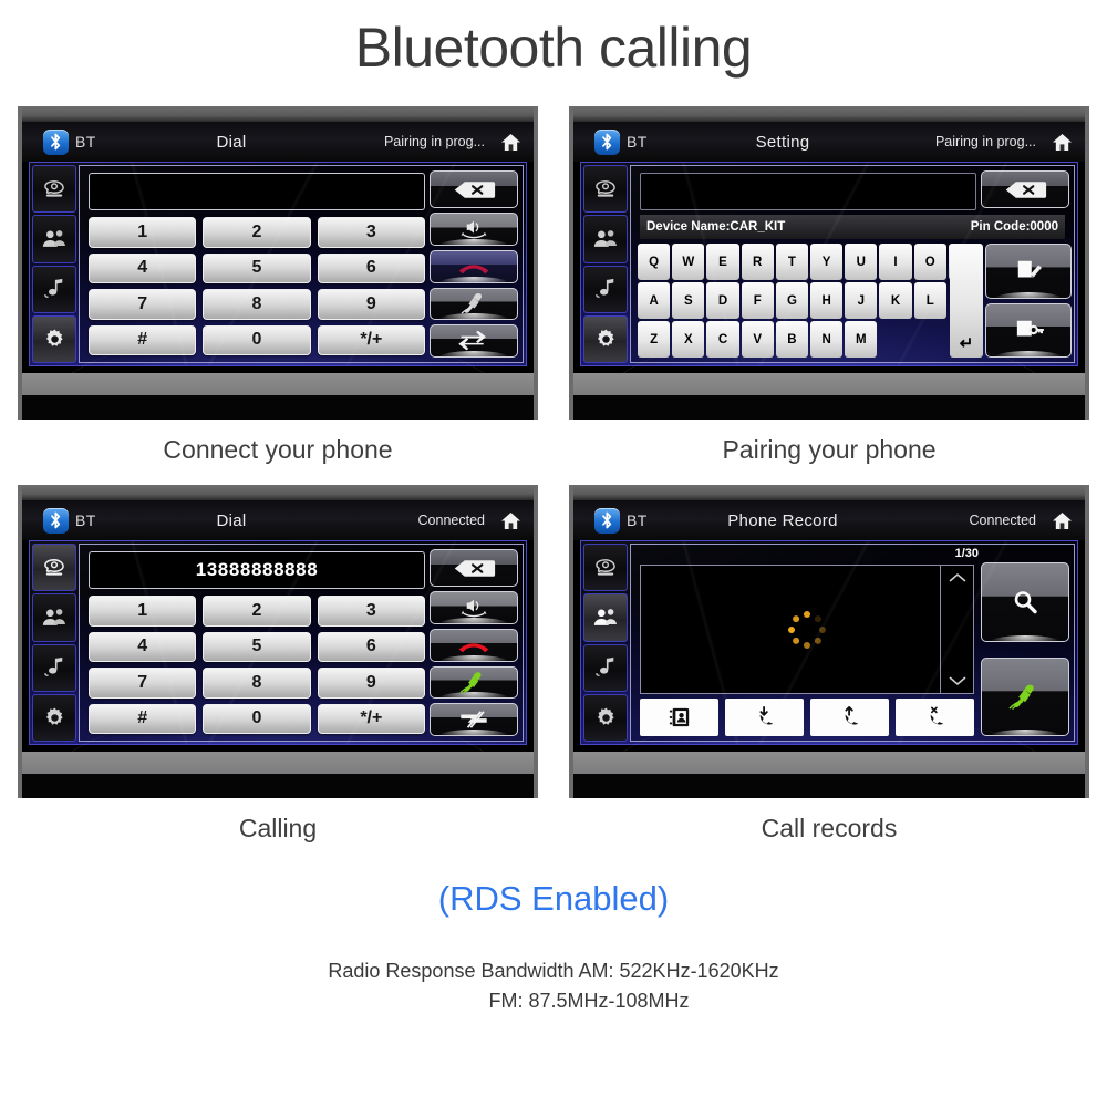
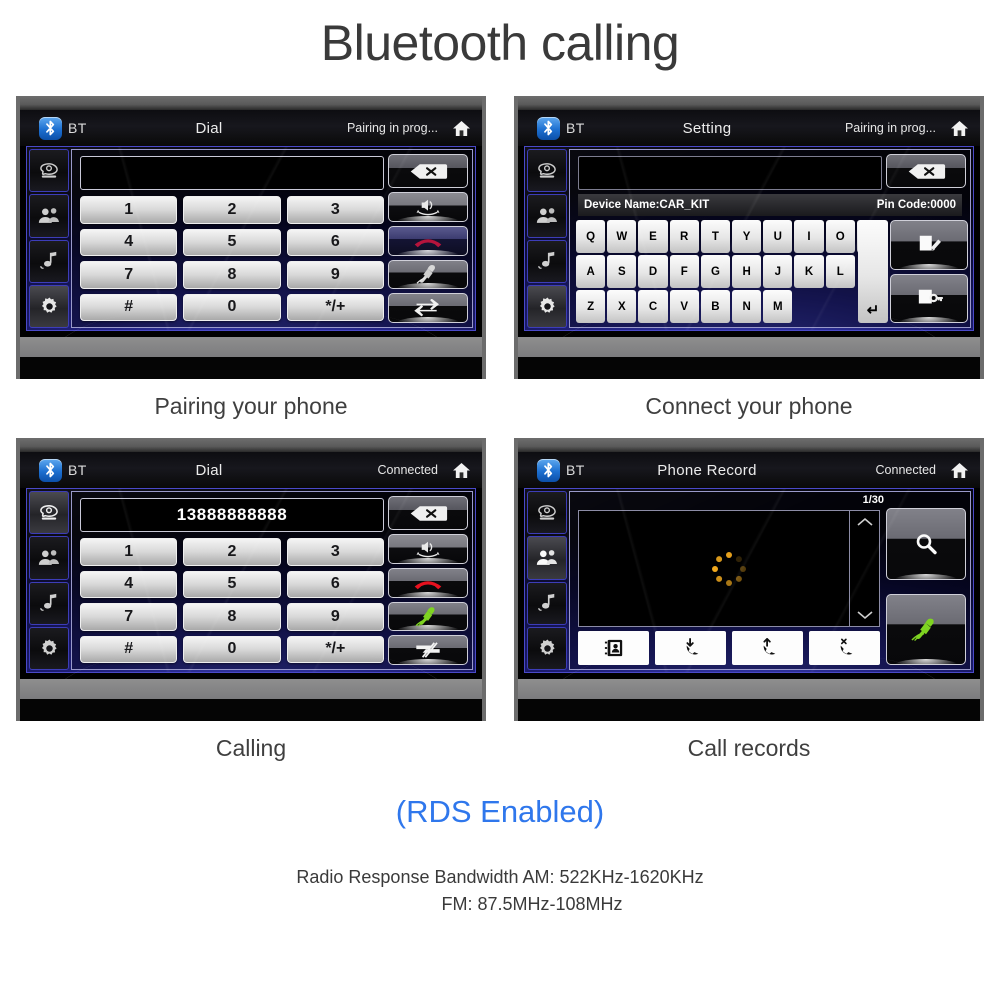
  Bluetooth calling
  BT
  Dial
  Pairing in prog...
- Connect your phone
+ Pairing your phone
  BT
  Setting
  Pairing in prog...
- Pairing your phone
+ Connect your phone
  BT
  Dial
  Connected
  Calling
  BT
  Phone Record
  Connected
  Call records
  (RDS Enabled)
  Radio Response Bandwidth AM: 522KHz-1620KHz
  FM: 87.5MHz-108MHz
